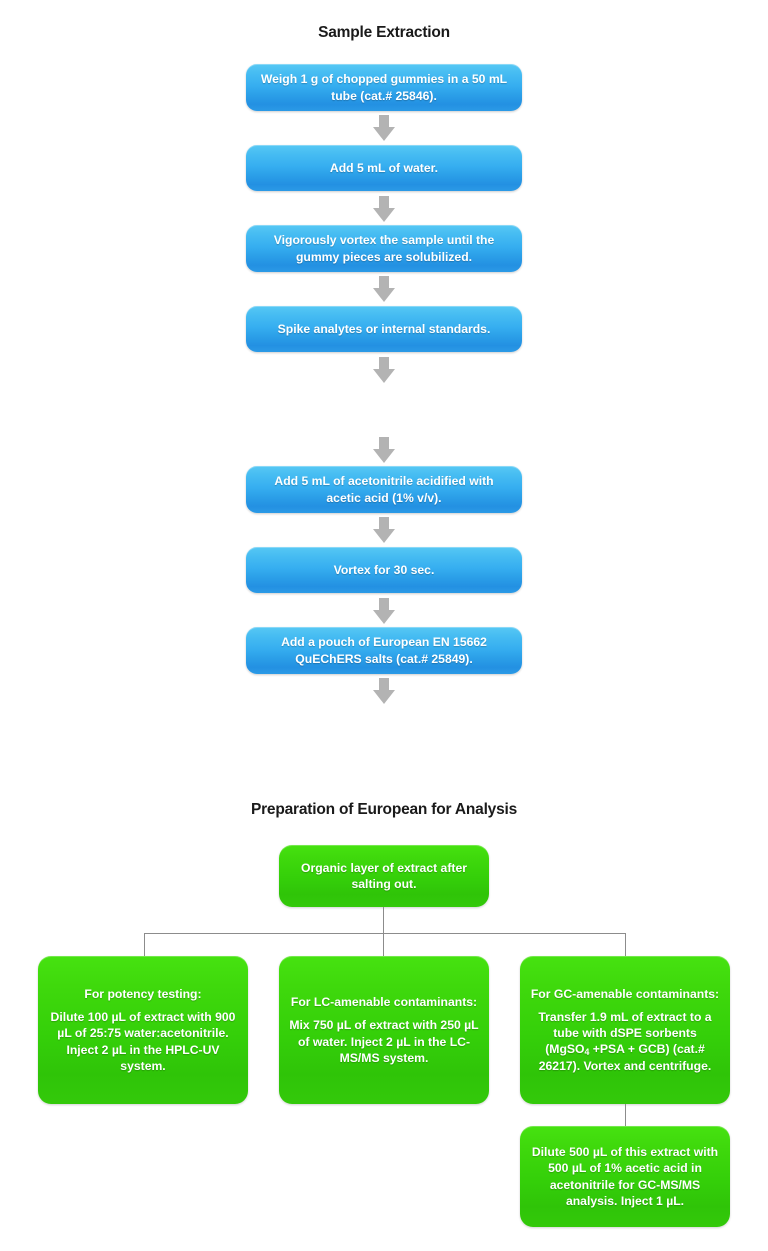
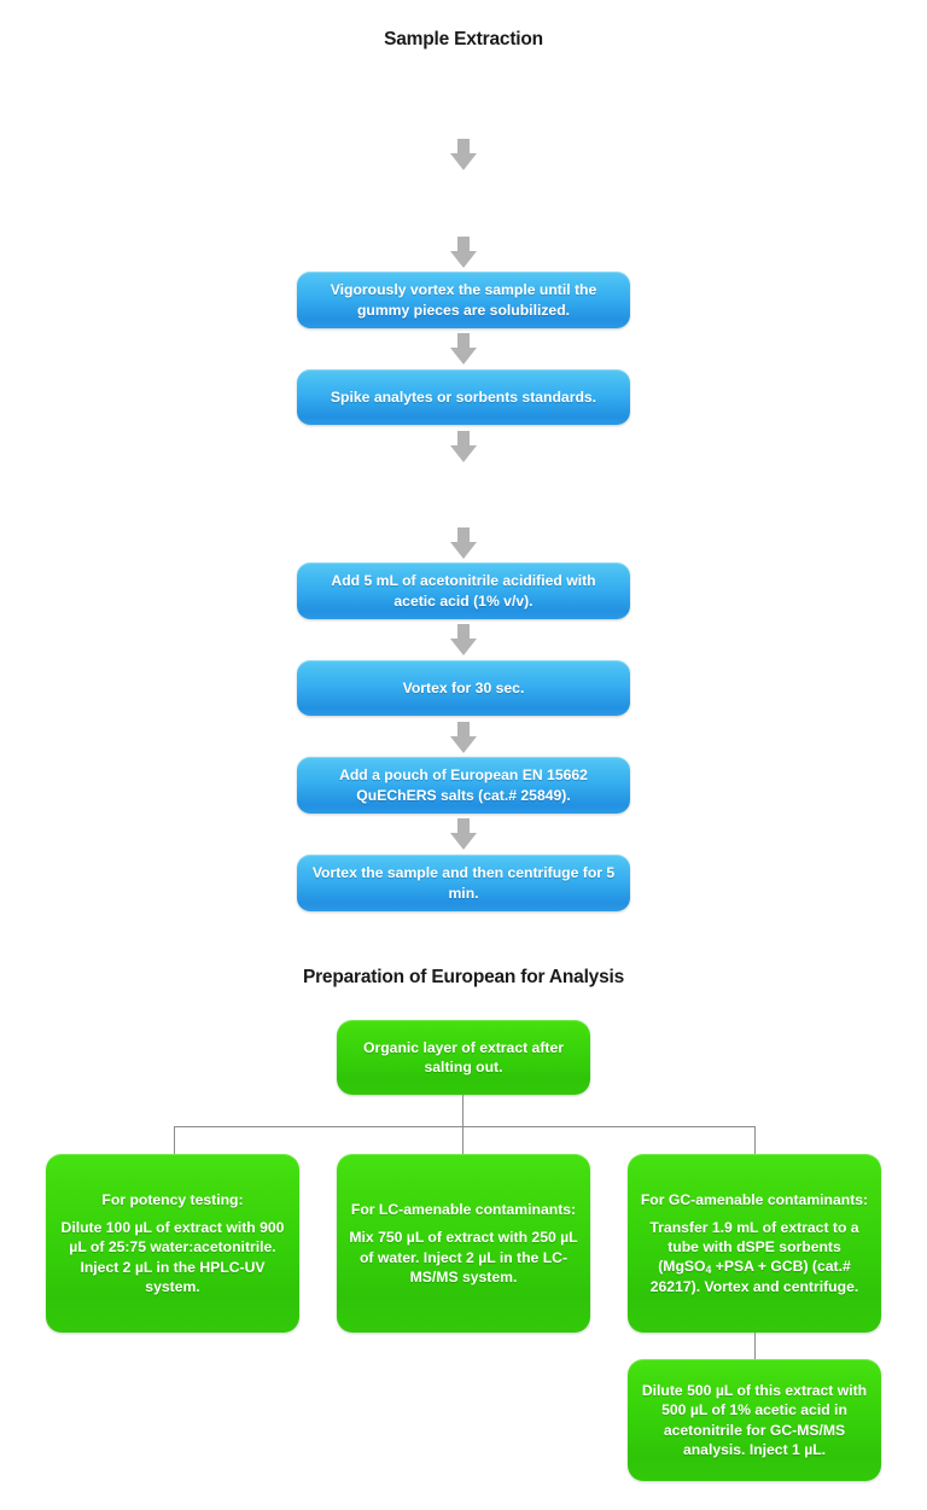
  Sample Extraction
- Weigh 1 g of chopped gummies in a 50 mL tube (cat.# 25846).
- Add 5 mL of water.
  Vigorously vortex the sample until the gummy pieces are solubilized.
- Spike analytes or internal standards.
+ Spike analytes or sorbents standards.
  Add 5 mL of acetonitrile acidified with acetic acid (1% v/v).
  Vortex for 30 sec.
  Add a pouch of European EN 15662 QuEChERS salts (cat.# 25849).
+ Vortex the sample and then centrifuge for 5 min.
  Preparation of European for Analysis
  Organic layer of extract after salting out.
  For potency testing:
  Dilute 100 µL of extract with 900 µL of 25:75 water:acetonitrile. Inject 2 µL in the HPLC-UV system.
  For LC-amenable contaminants:
  Mix 750 µL of extract with 250 µL of water. Inject 2 µL in the LC-MS/MS system.
  For GC-amenable contaminants:
  Transfer 1.9 mL of extract to a tube with dSPE sorbents (MgSO4 +PSA + GCB) (cat.# 26217). Vortex and centrifuge.
  Dilute 500 µL of this extract with 500 µL of 1% acetic acid in acetonitrile for GC-MS/MS analysis. Inject 1 µL.
